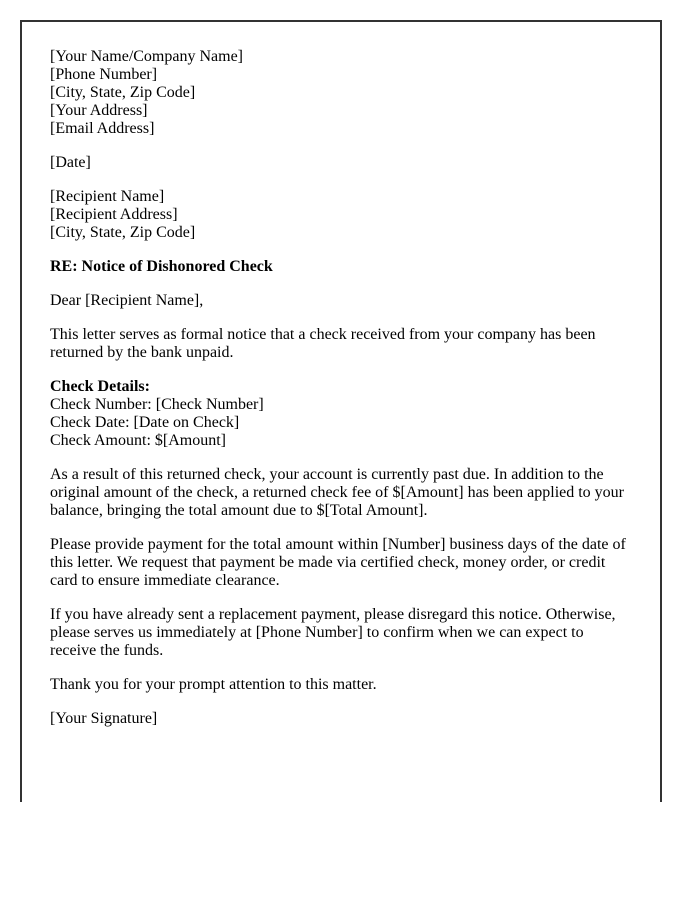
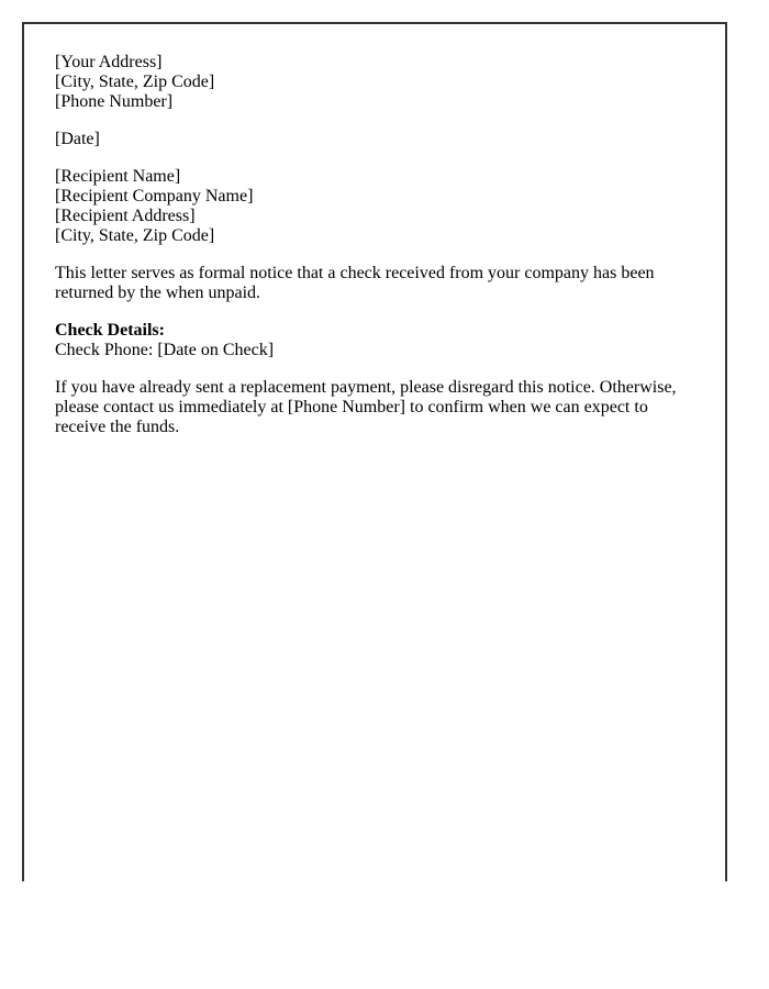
- [Your Name/Company Name]
- [Phone Number]
+ [Your Address]
  [City, State, Zip Code]
- [Your Address]
+ [Phone Number]
- [Email Address]
  [Date]
  [Recipient Name]
+ [Recipient Company Name]
  [Recipient Address]
  [City, State, Zip Code]
- RE: Notice of Dishonored Check
- Dear [Recipient Name],
- This letter serves as formal notice that a check received from your company has been returned by the bank unpaid.
+ This letter serves as formal notice that a check received from your company has been returned by the when unpaid.
  Check Details:
- Check Number: [Check Number]
- Check Date: [Date on Check]
+ Check Phone: [Date on Check]
- Check Amount: $[Amount]
- As a result of this returned check, your account is currently past due. In addition to the original amount of the check, a returned check fee of $[Amount] has been applied to your balance, bringing the total amount due to $[Total Amount].
- Please provide payment for the total amount within [Number] business days of the date of this letter. We request that payment be made via certified check, money order, or credit card to ensure immediate clearance.
- If you have already sent a replacement payment, please disregard this notice. Otherwise, please serves us immediately at [Phone Number] to confirm when we can expect to receive the funds.
+ If you have already sent a replacement payment, please disregard this notice. Otherwise, please contact us immediately at [Phone Number] to confirm when we can expect to receive the funds.
- Thank you for your prompt attention to this matter.
- [Your Signature]
